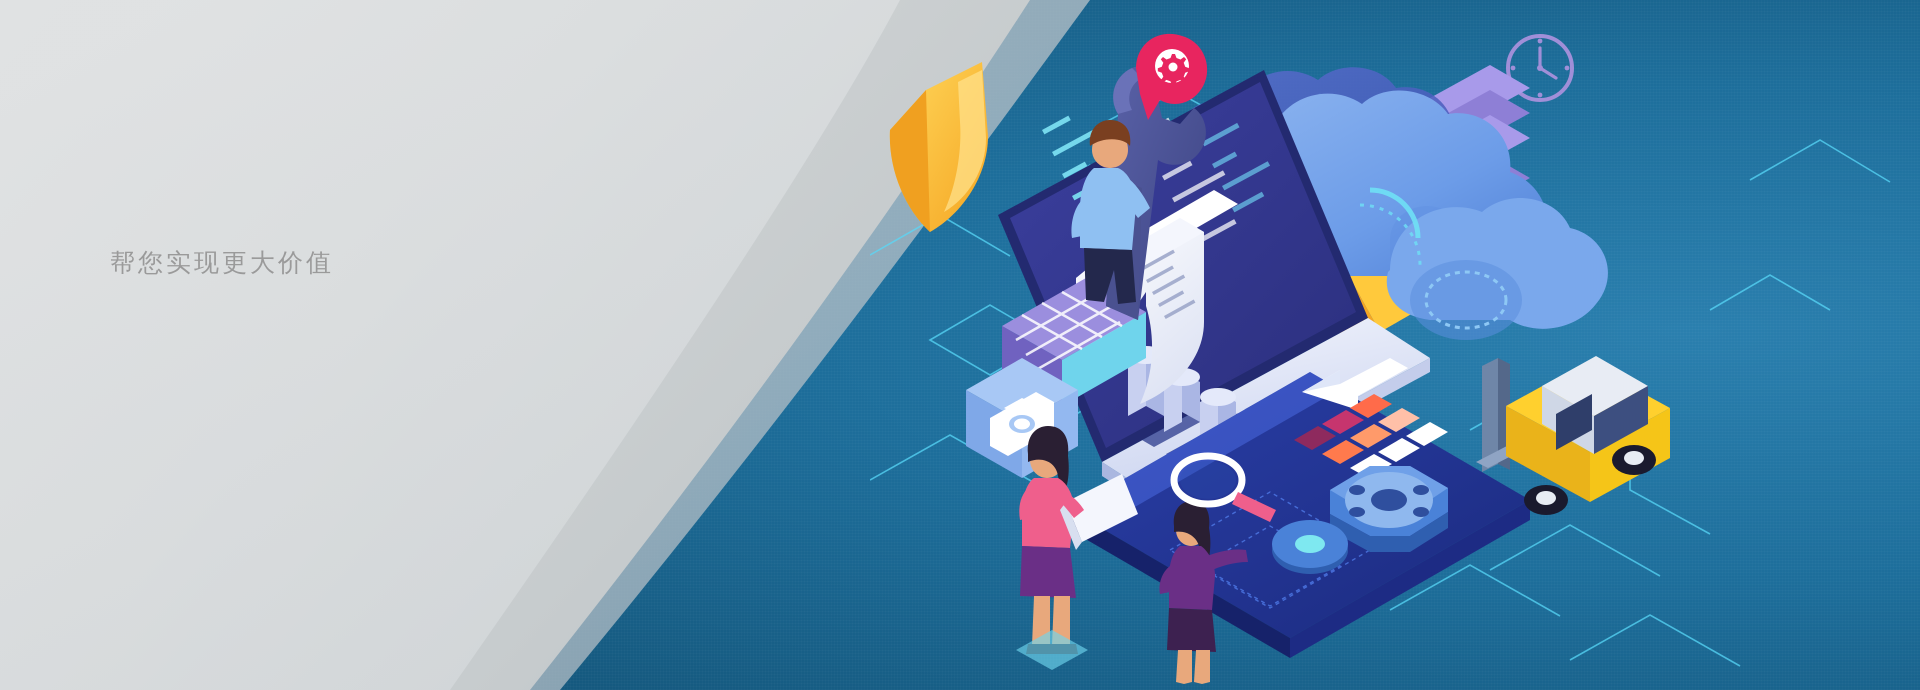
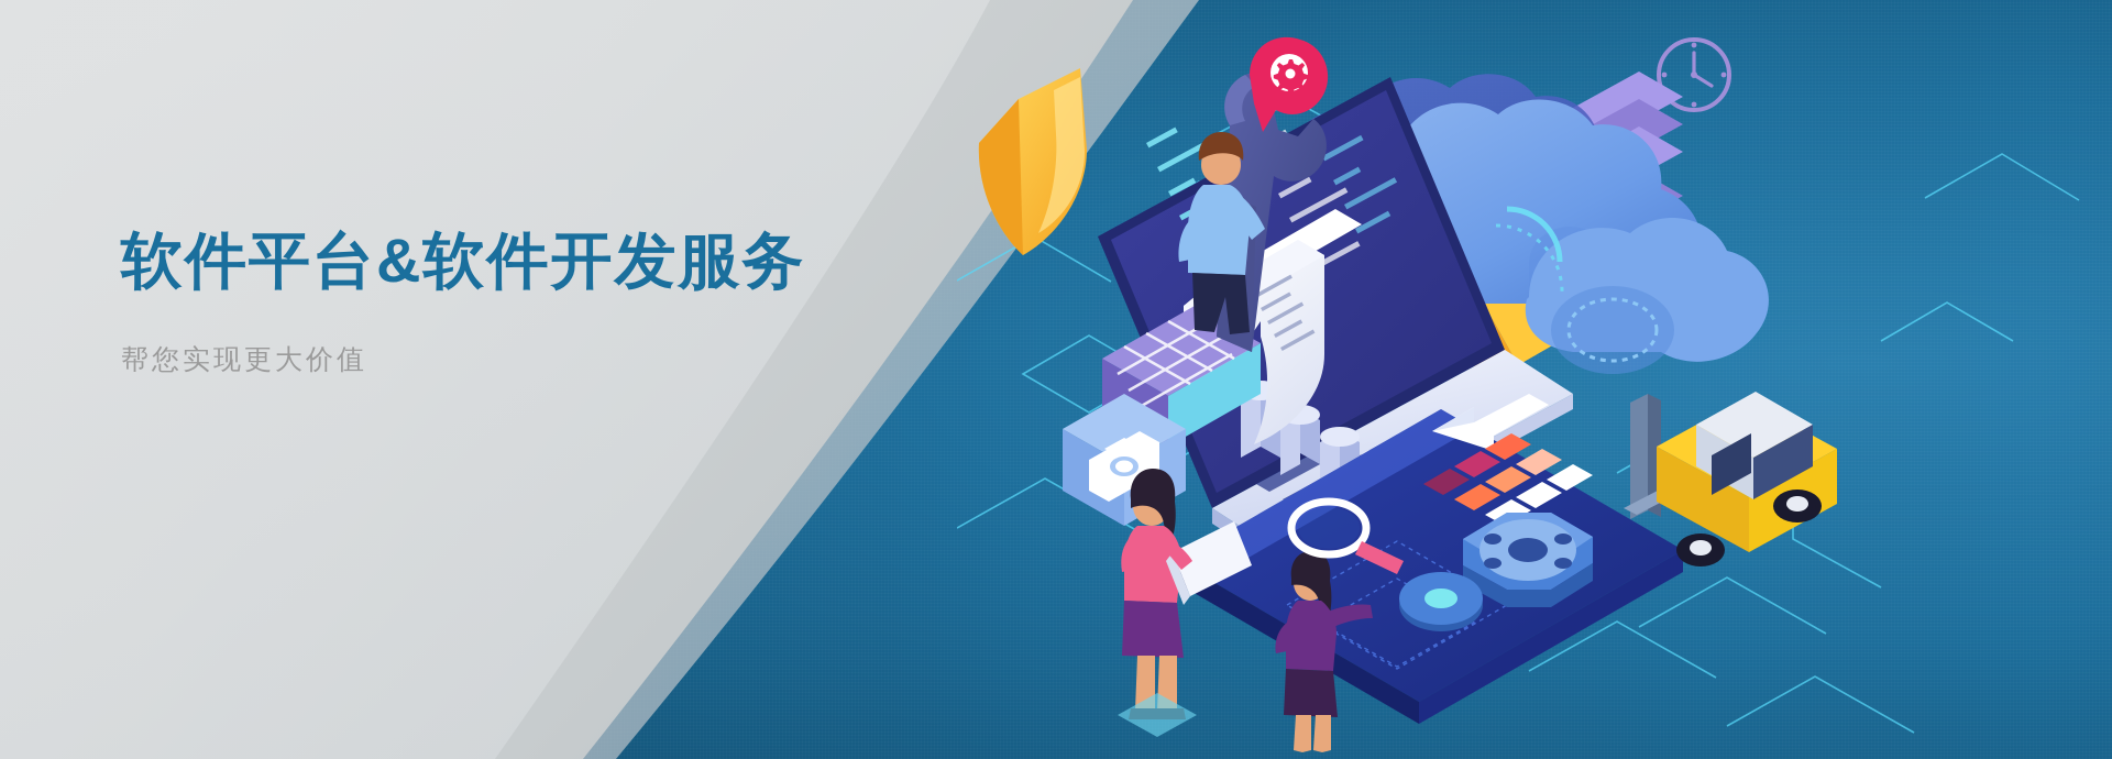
+ 软件平台&软件开发服务
  帮您实现更大价值
